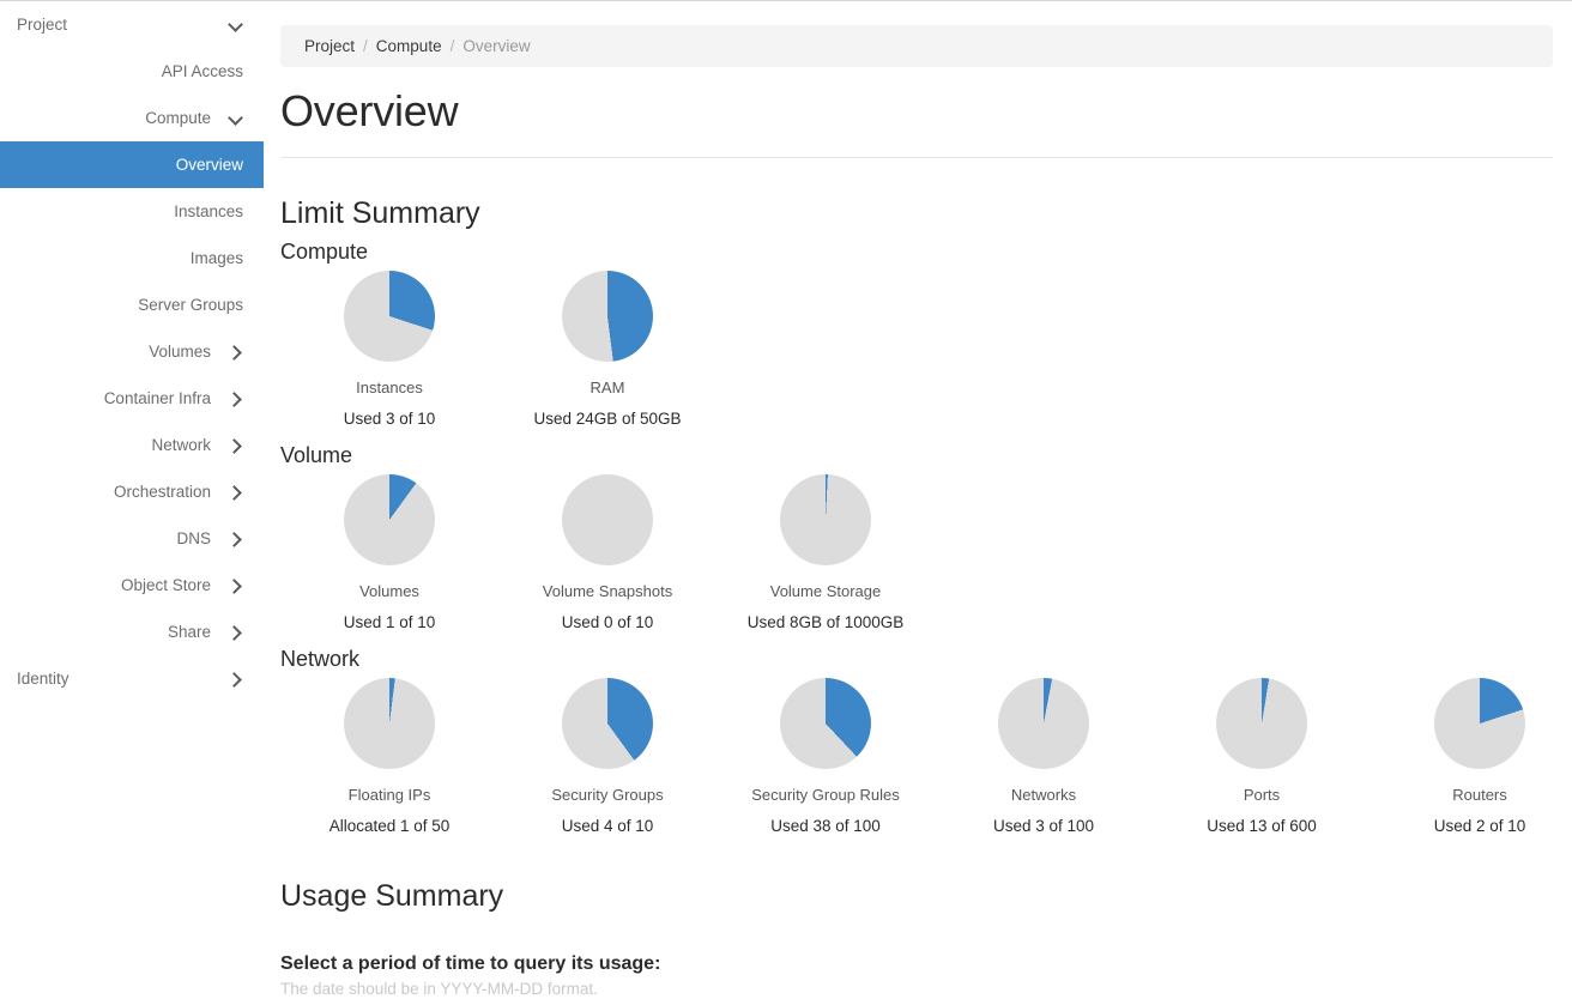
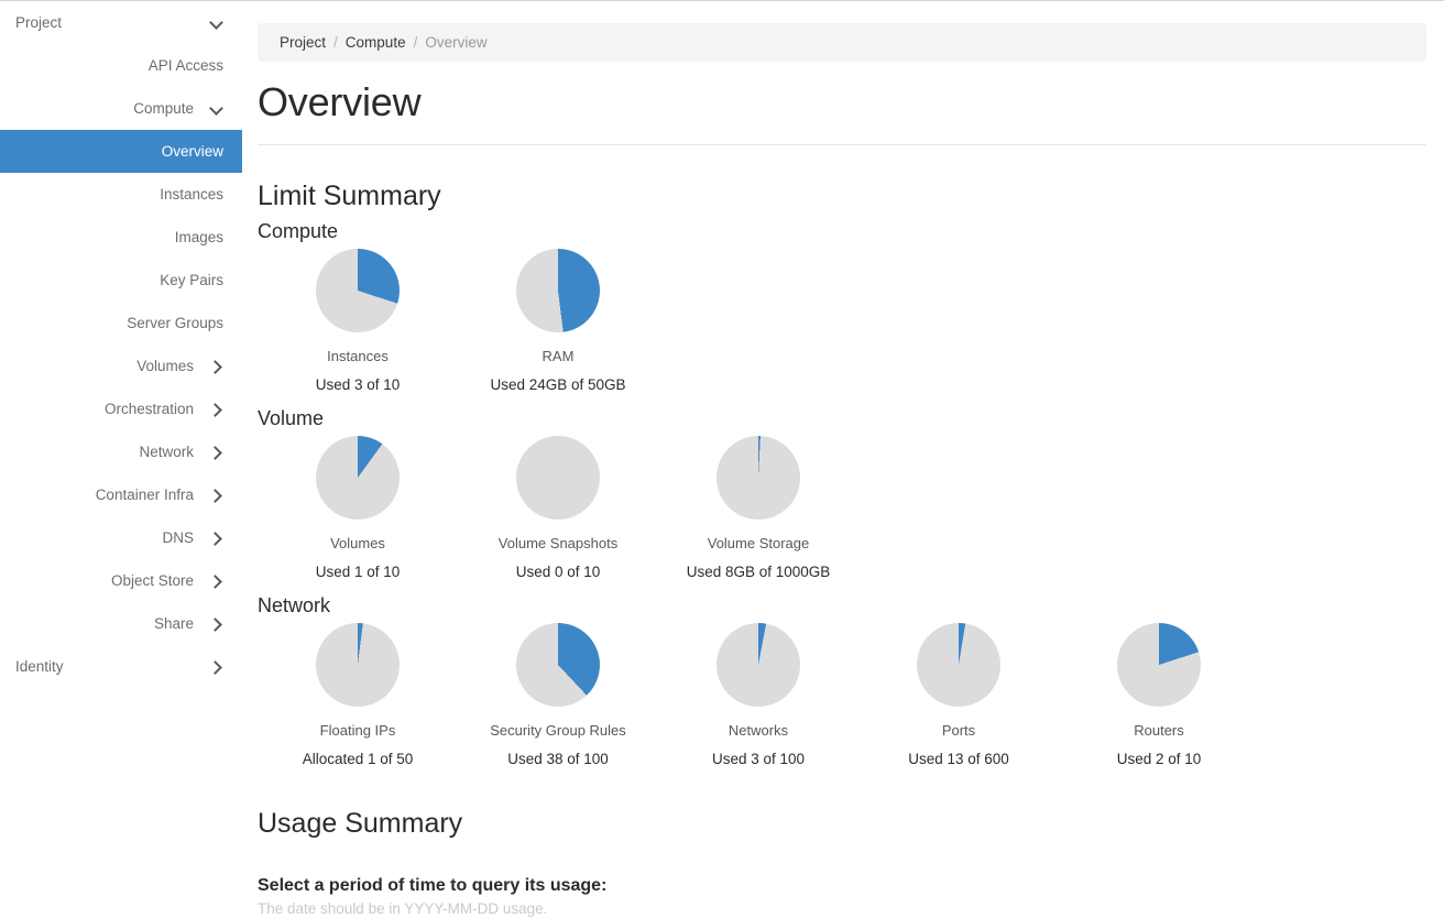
  Project
  API Access
  Compute
  Overview
  Instances
  Images
+ Key Pairs
  Server Groups
  Volumes
- Container Infra
+ Orchestration
  Network
- Orchestration
+ Container Infra
  DNS
  Object Store
  Share
  Identity
  Project
  /
  Compute
  /
  Overview
  Overview
  Limit Summary
  Compute
  Instances
  Used 3 of 10
  RAM
  Used 24GB of 50GB
  Volume
  Volumes
  Used 1 of 10
  Volume Snapshots
  Used 0 of 10
  Volume Storage
  Used 8GB of 1000GB
  Network
  Floating IPs
  Allocated 1 of 50
- Security Groups
- Used 4 of 10
  Security Group Rules
  Used 38 of 100
  Networks
  Used 3 of 100
  Ports
  Used 13 of 600
  Routers
  Used 2 of 10
  Usage Summary
  Select a period of time to query its usage:
- The date should be in YYYY-MM-DD format.
+ The date should be in YYYY-MM-DD usage.
